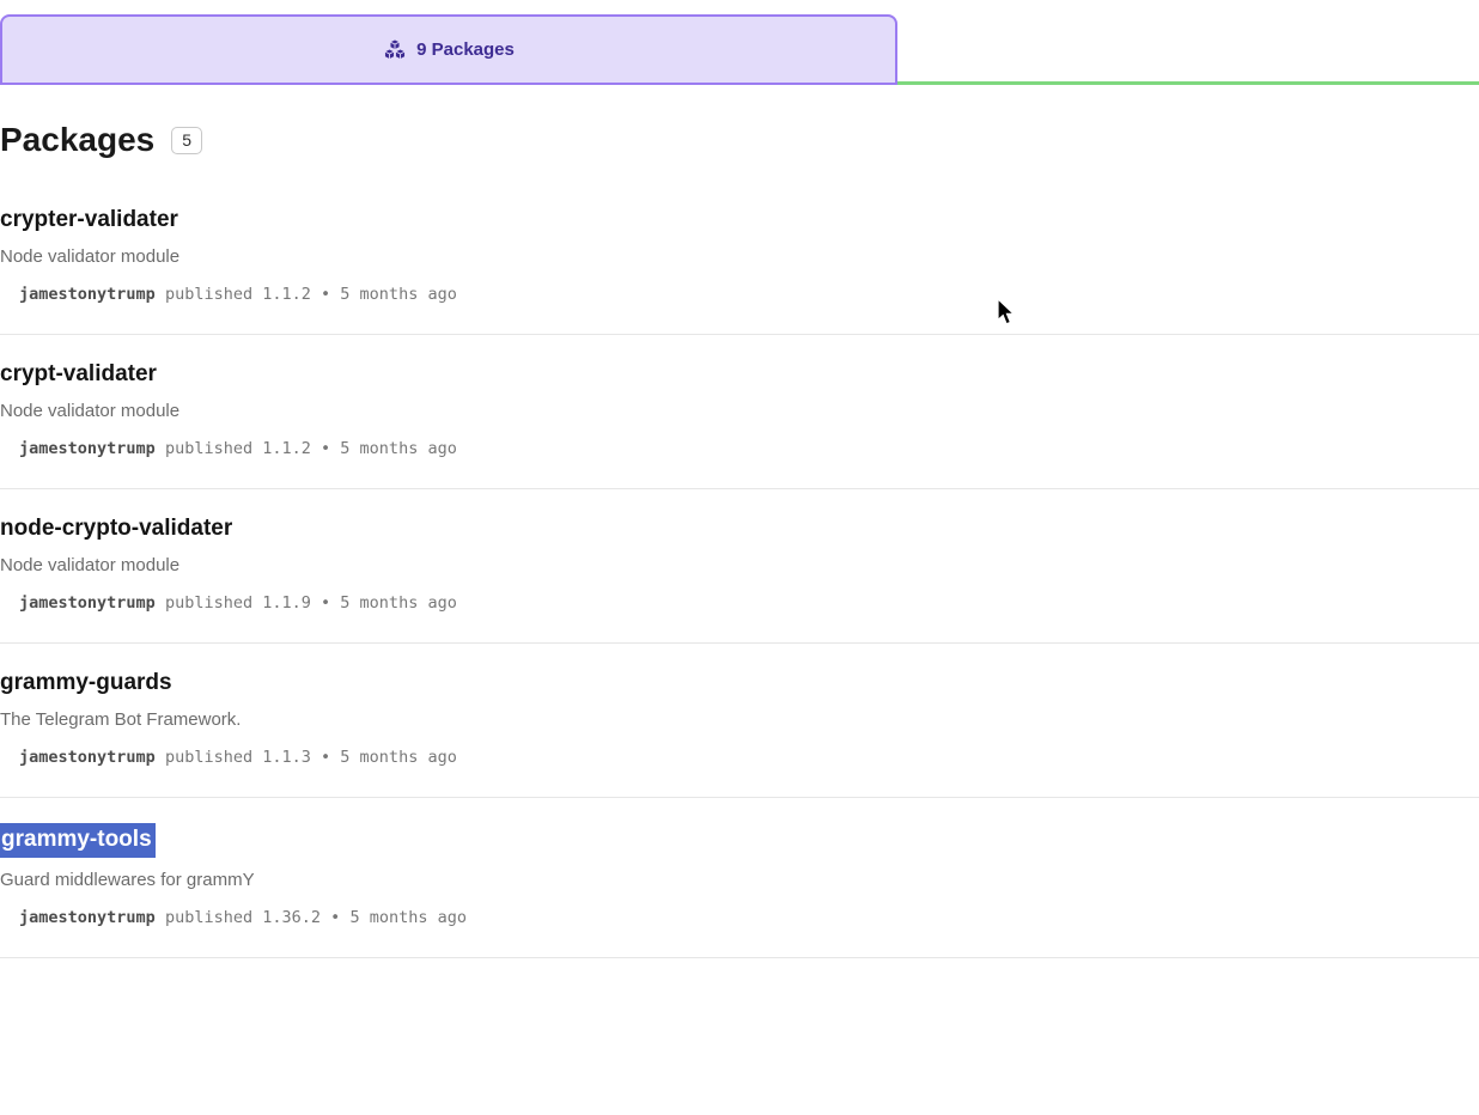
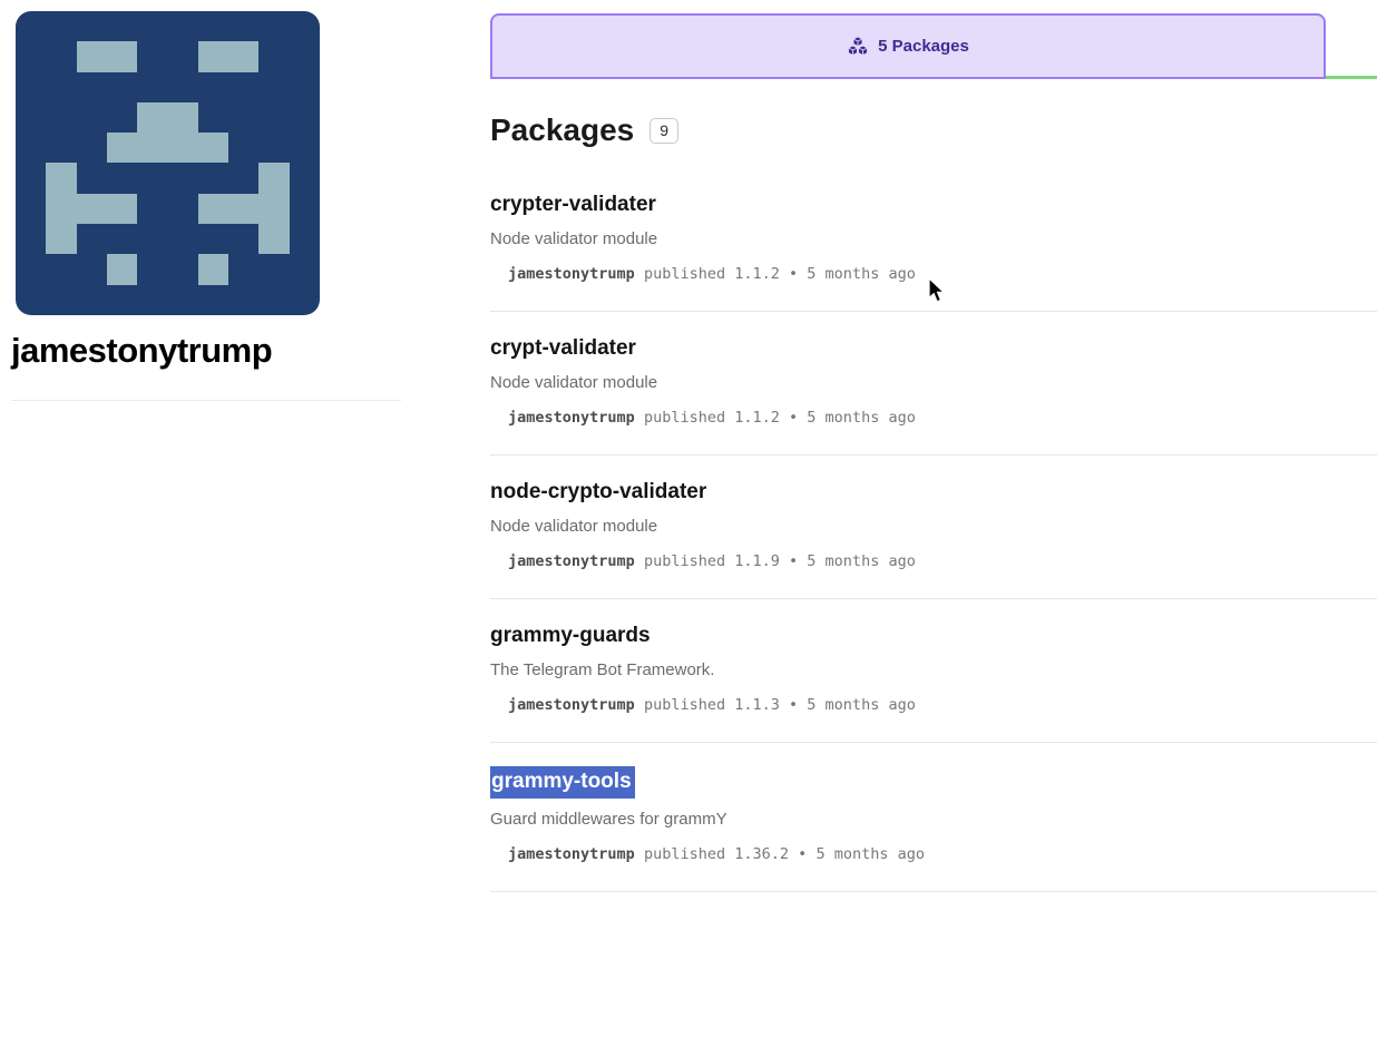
+ jamestonytrump
- 9 Packages
+ 5 Packages
  Packages
- 5
+ 9
  crypter-validater
  Node validator module
  jamestonytrump published 1.1.2 • 5 months ago
  crypt-validater
  Node validator module
  jamestonytrump published 1.1.2 • 5 months ago
  node-crypto-validater
  Node validator module
  jamestonytrump published 1.1.9 • 5 months ago
  grammy-guards
  The Telegram Bot Framework.
  jamestonytrump published 1.1.3 • 5 months ago
  grammy-tools
  Guard middlewares for grammY
  jamestonytrump published 1.36.2 • 5 months ago
